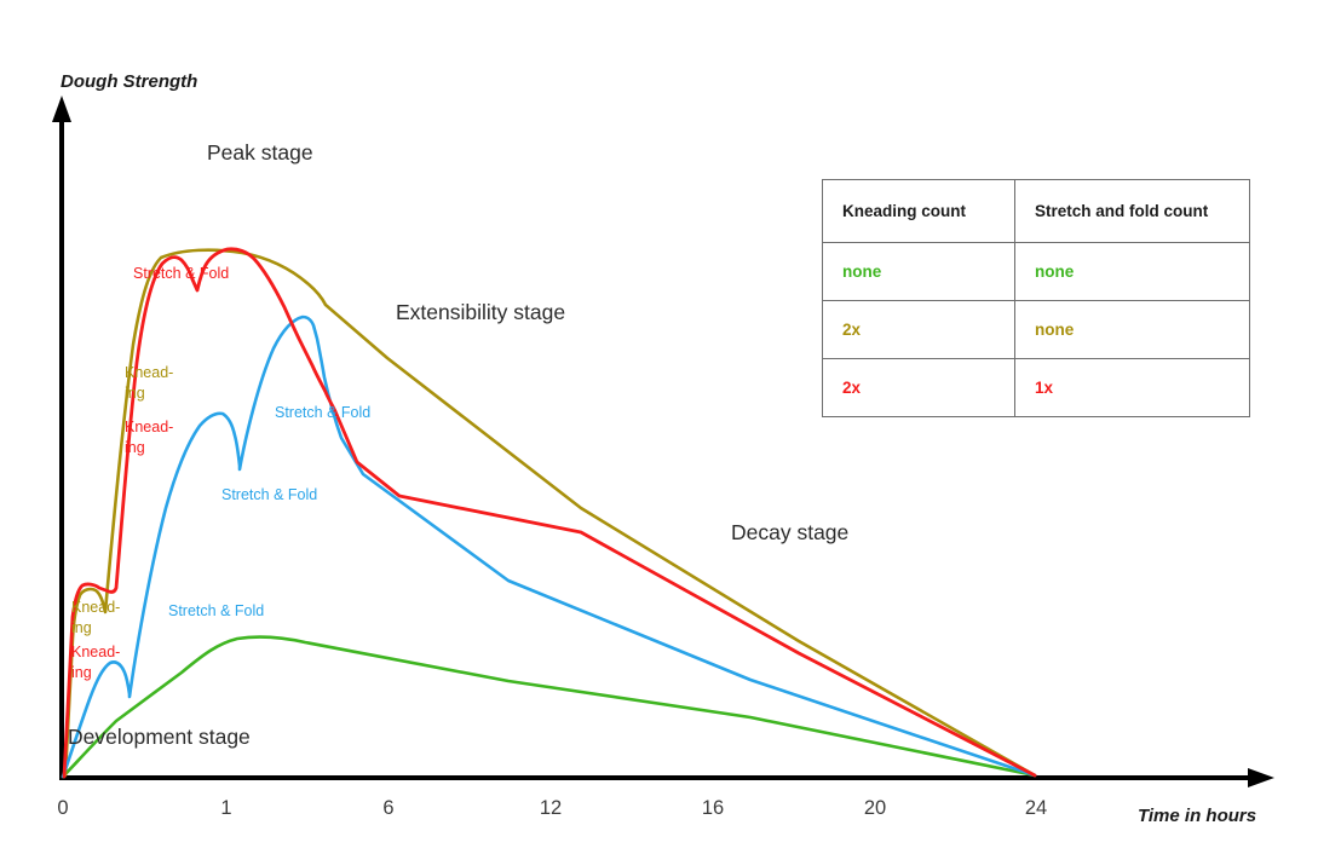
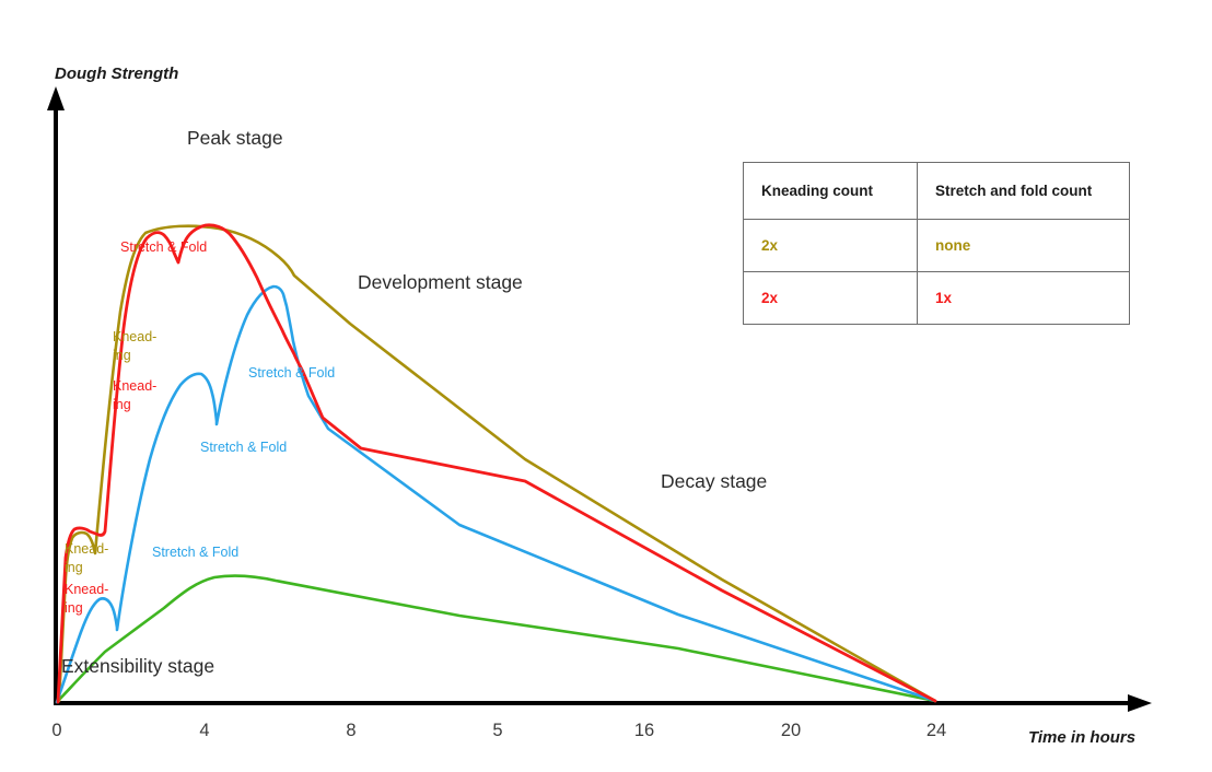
  Dough Strength
  Time in hours
  0
- 1
+ 4
- 6
+ 8
- 12
+ 5
  16
  20
  24
  Peak stage
- Extensibility stage
+ Development stage
  Decay stage
- Development stage
+ Extensibility stage
  Stretch & Fold
  Knead-
  ing
  Knead-
  ing
  Stretch & Fold
  Stretch & Fold
  Knead-
  ing
  Knead-
  ing
  Stretch & Fold
  Kneading count	Stretch and fold count
- none	none
  2x	none
  2x	1x
